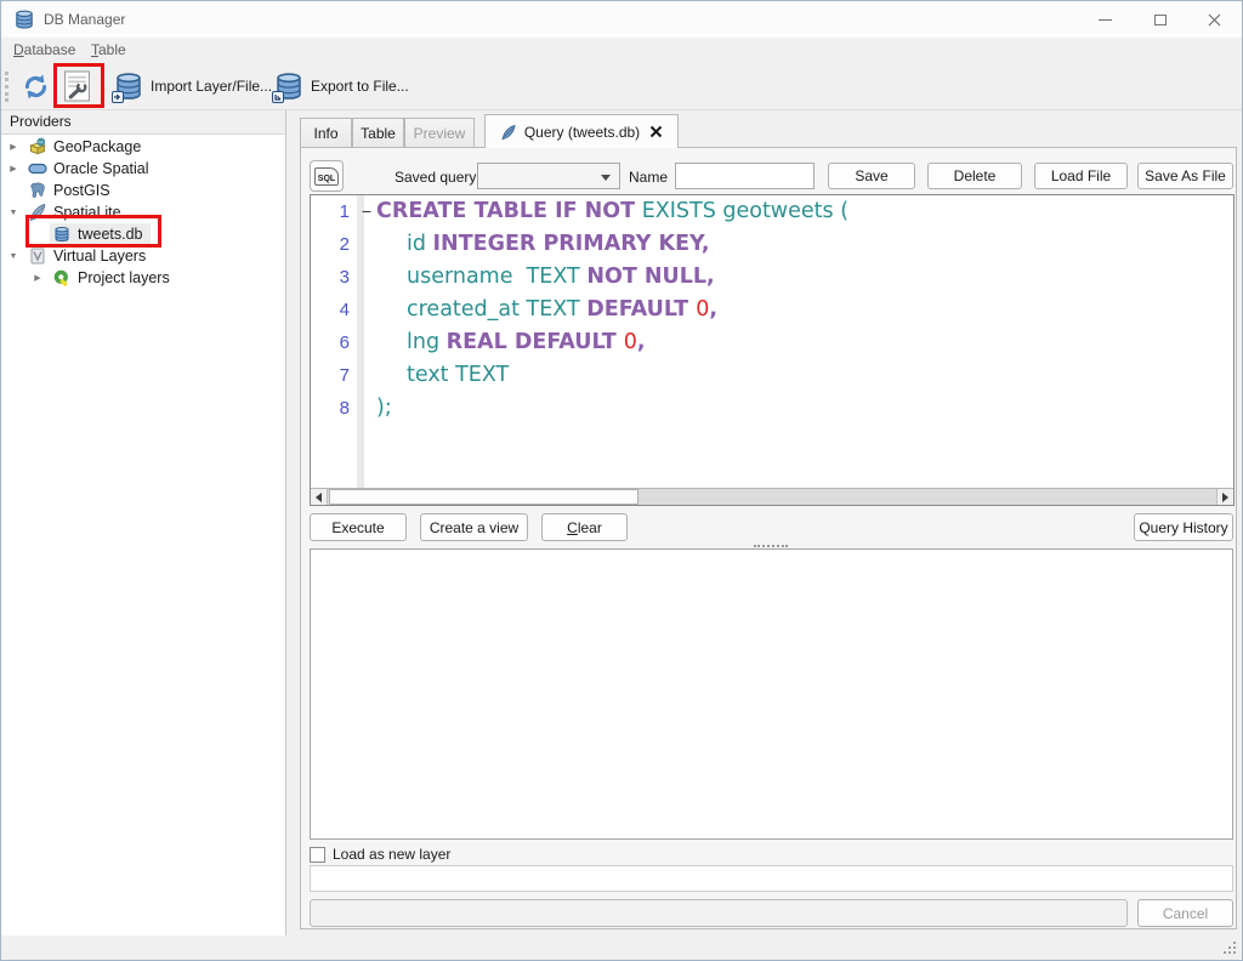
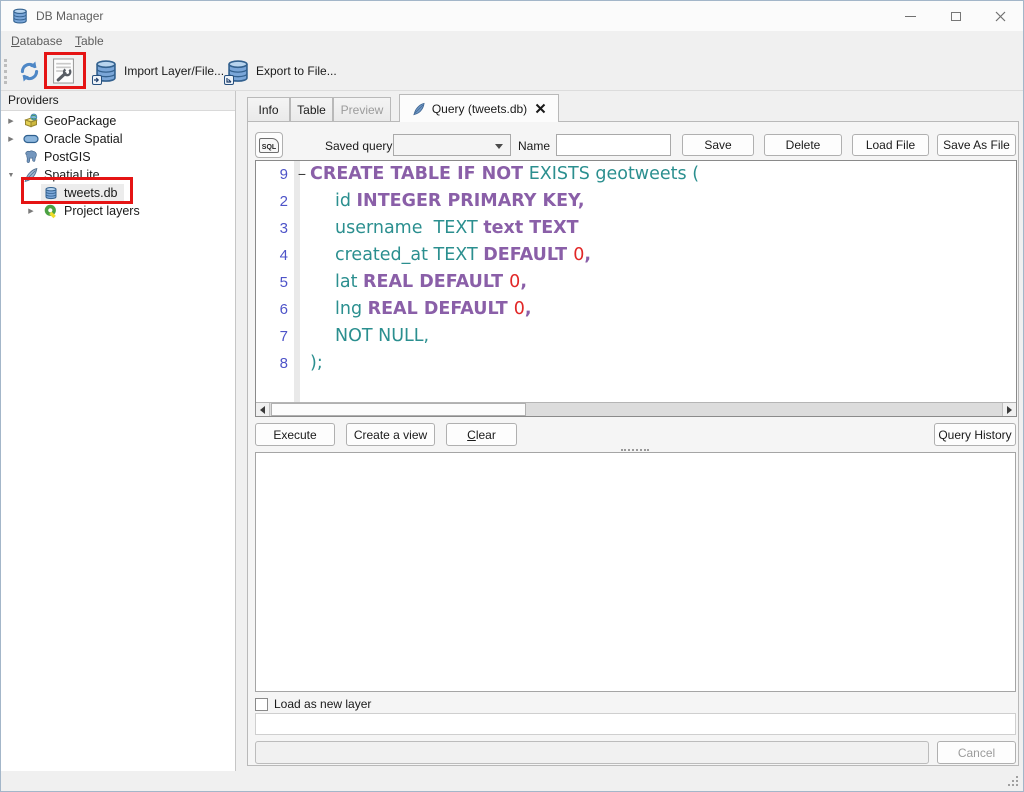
  DB Manager
  Database
  Table
  Import Layer/File...
  Export to File...
  Providers
  GeoPackage
  Oracle Spatial
  PostGIS
  SpatiaLite
  tweets.db
- Virtual Layers
  Project layers
  Info
  Table
  Preview
  Query (tweets.db)
  Saved query
  Name
  Save
  Delete
  Load File
  Save As File
- 1
+ 9
  −
  CREATE TABLE IF NOT EXISTS geotweets (
  2
  id INTEGER PRIMARY KEY,
  3
- username TEXT NOT NULL,
+ username TEXT text TEXT
  4
  created_at TEXT DEFAULT 0,
+ 5
+ lat REAL DEFAULT 0,
  6
  lng REAL DEFAULT 0,
  7
- text TEXT
+ NOT NULL,
  8
  );
  Execute
  Create a view
  C
  lear
  Query History
  Load as new layer
  Cancel
